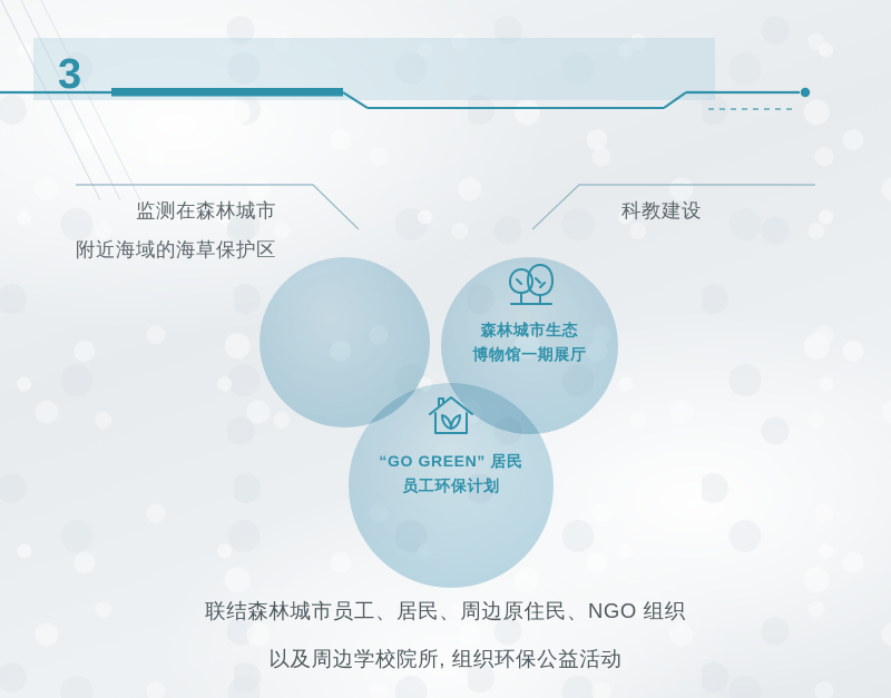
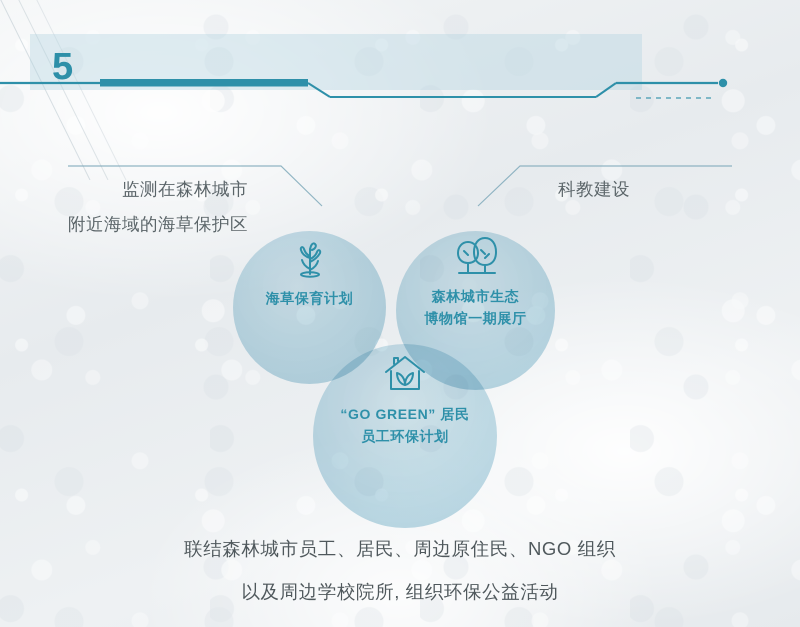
- 3
+ 5
  监测在森林城市
  附近海域的海草保护区
  科教建设
+ 海草保育计划
  森林城市生态
  博物馆一期展厅
  “GO GREEN” 居民
  员工环保计划
  联结森林城市员工、居民、周边原住民、NGO 组织
  以及周边学校院所, 组织环保公益活动
